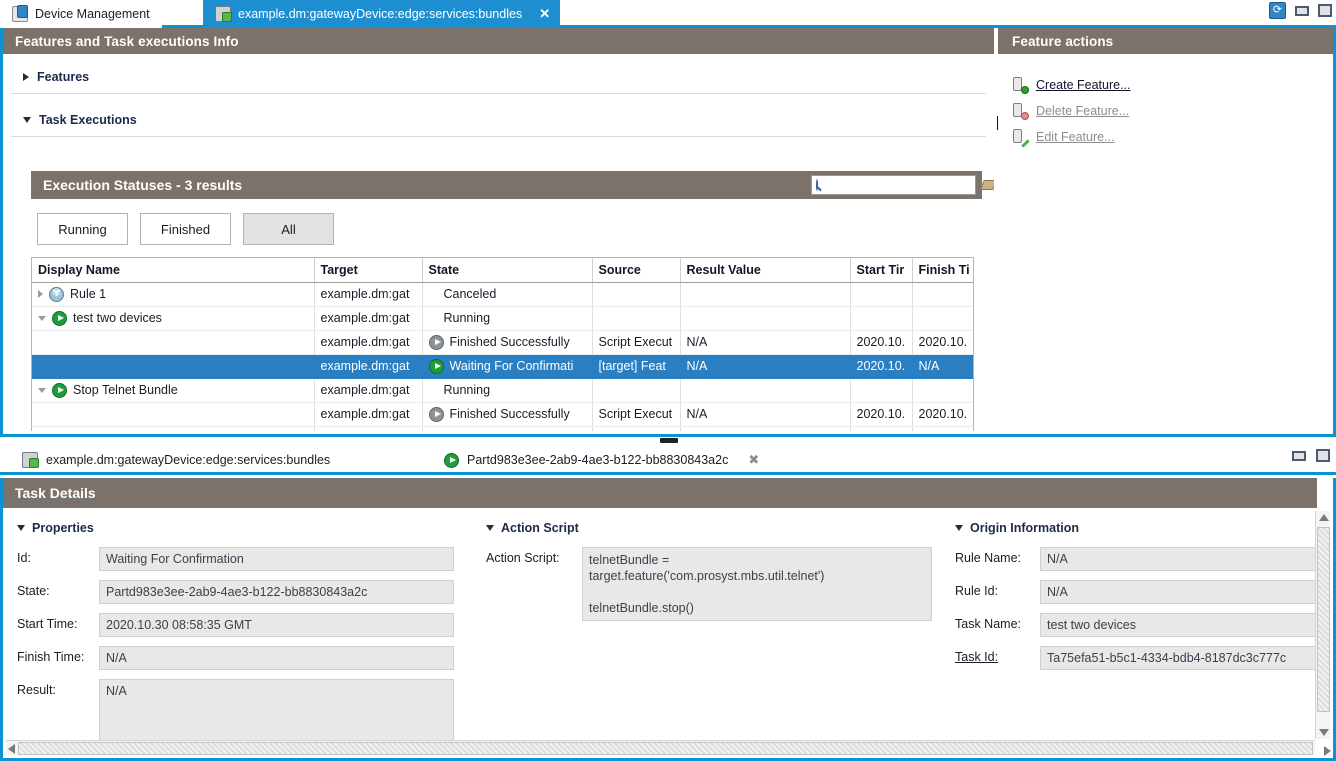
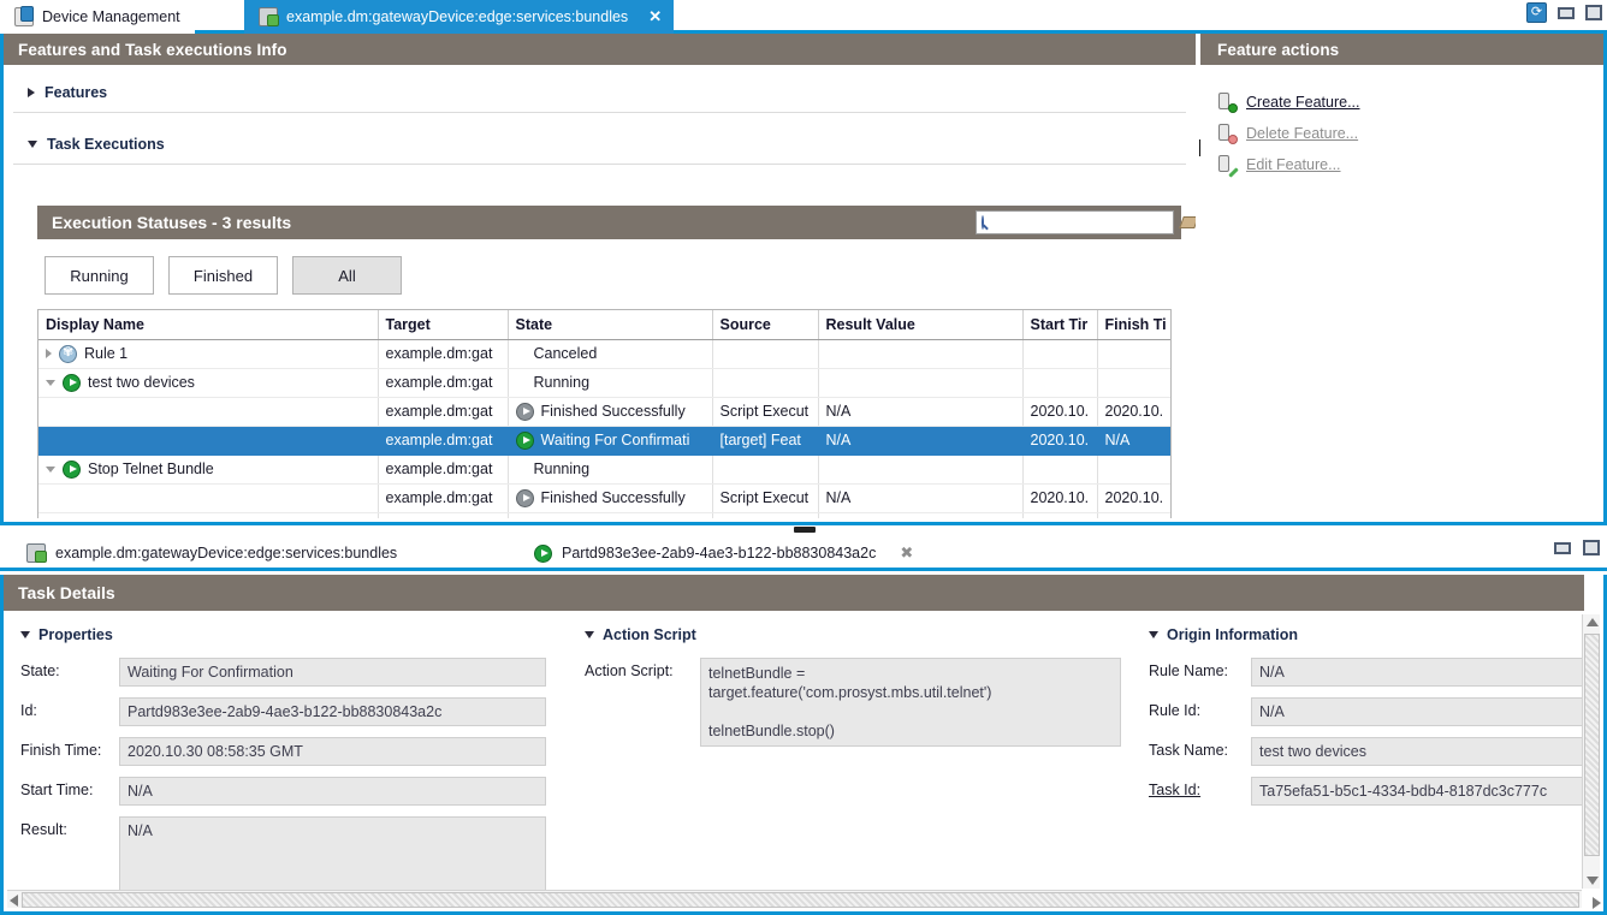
  Device Management
  example.dm:gatewayDevice:edge:services:bundles
  ✕
  ⟳
  Features and Task executions Info
  Features
  Task Executions
  Execution Statuses - 3 results
  Running
  Finished
  All
  Display Name	Target	State	Source	Result Value	Start Tir	Finish Ti
  Rule 1	example.dm:gat	Canceled
  test two devices	example.dm:gat	Running
  	example.dm:gat	Finished Successfully	Script Execut	N/A	2020.10.	2020.10.
  	example.dm:gat	Waiting For Confirmati	[target] Feat	N/A	2020.10.	N/A
  Stop Telnet Bundle	example.dm:gat	Running
  	example.dm:gat	Finished Successfully	Script Execut	N/A	2020.10.	2020.10.
  Feature actions
  Create Feature...
  Delete Feature...
  Edit Feature...
  example.dm:gatewayDevice:edge:services:bundles
  Partd983e3ee-2ab9-4ae3-b122-bb8830843a2c
  ✖
  Task Details
  Properties
- Id:
+ State:
  Waiting For Confirmation
- State:
+ Id:
  Partd983e3ee-2ab9-4ae3-b122-bb8830843a2c
- Start Time:
+ Finish Time:
  2020.10.30 08:58:35 GMT
- Finish Time:
+ Start Time:
  N/A
  Result:
  N/A
  Action Script
  Action Script:
  telnetBundle =
  target.feature('com.prosyst.mbs.util.telnet')
  telnetBundle.stop()
  Origin Information
  Rule Name:
  N/A
  Rule Id:
  N/A
  Task Name:
  test two devices
  Task Id:
  Ta75efa51-b5c1-4334-bdb4-8187dc3c777c
